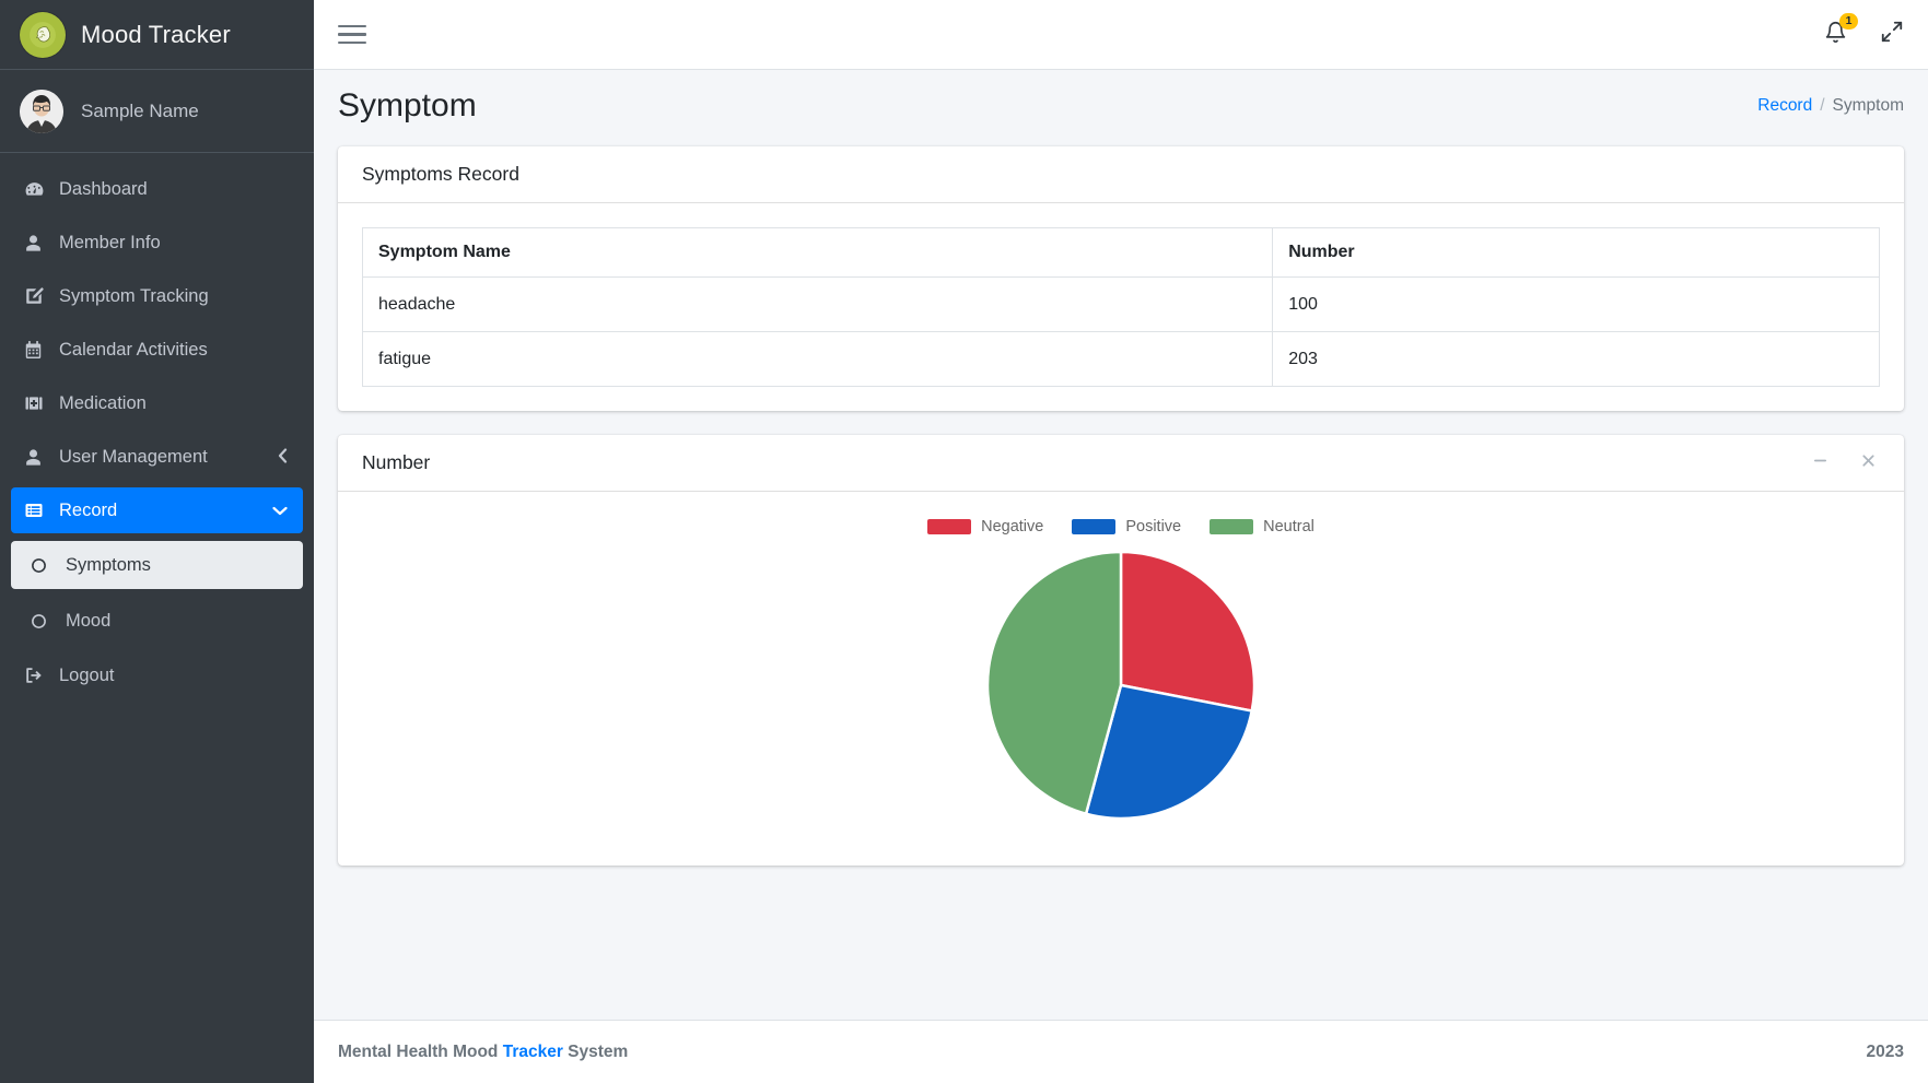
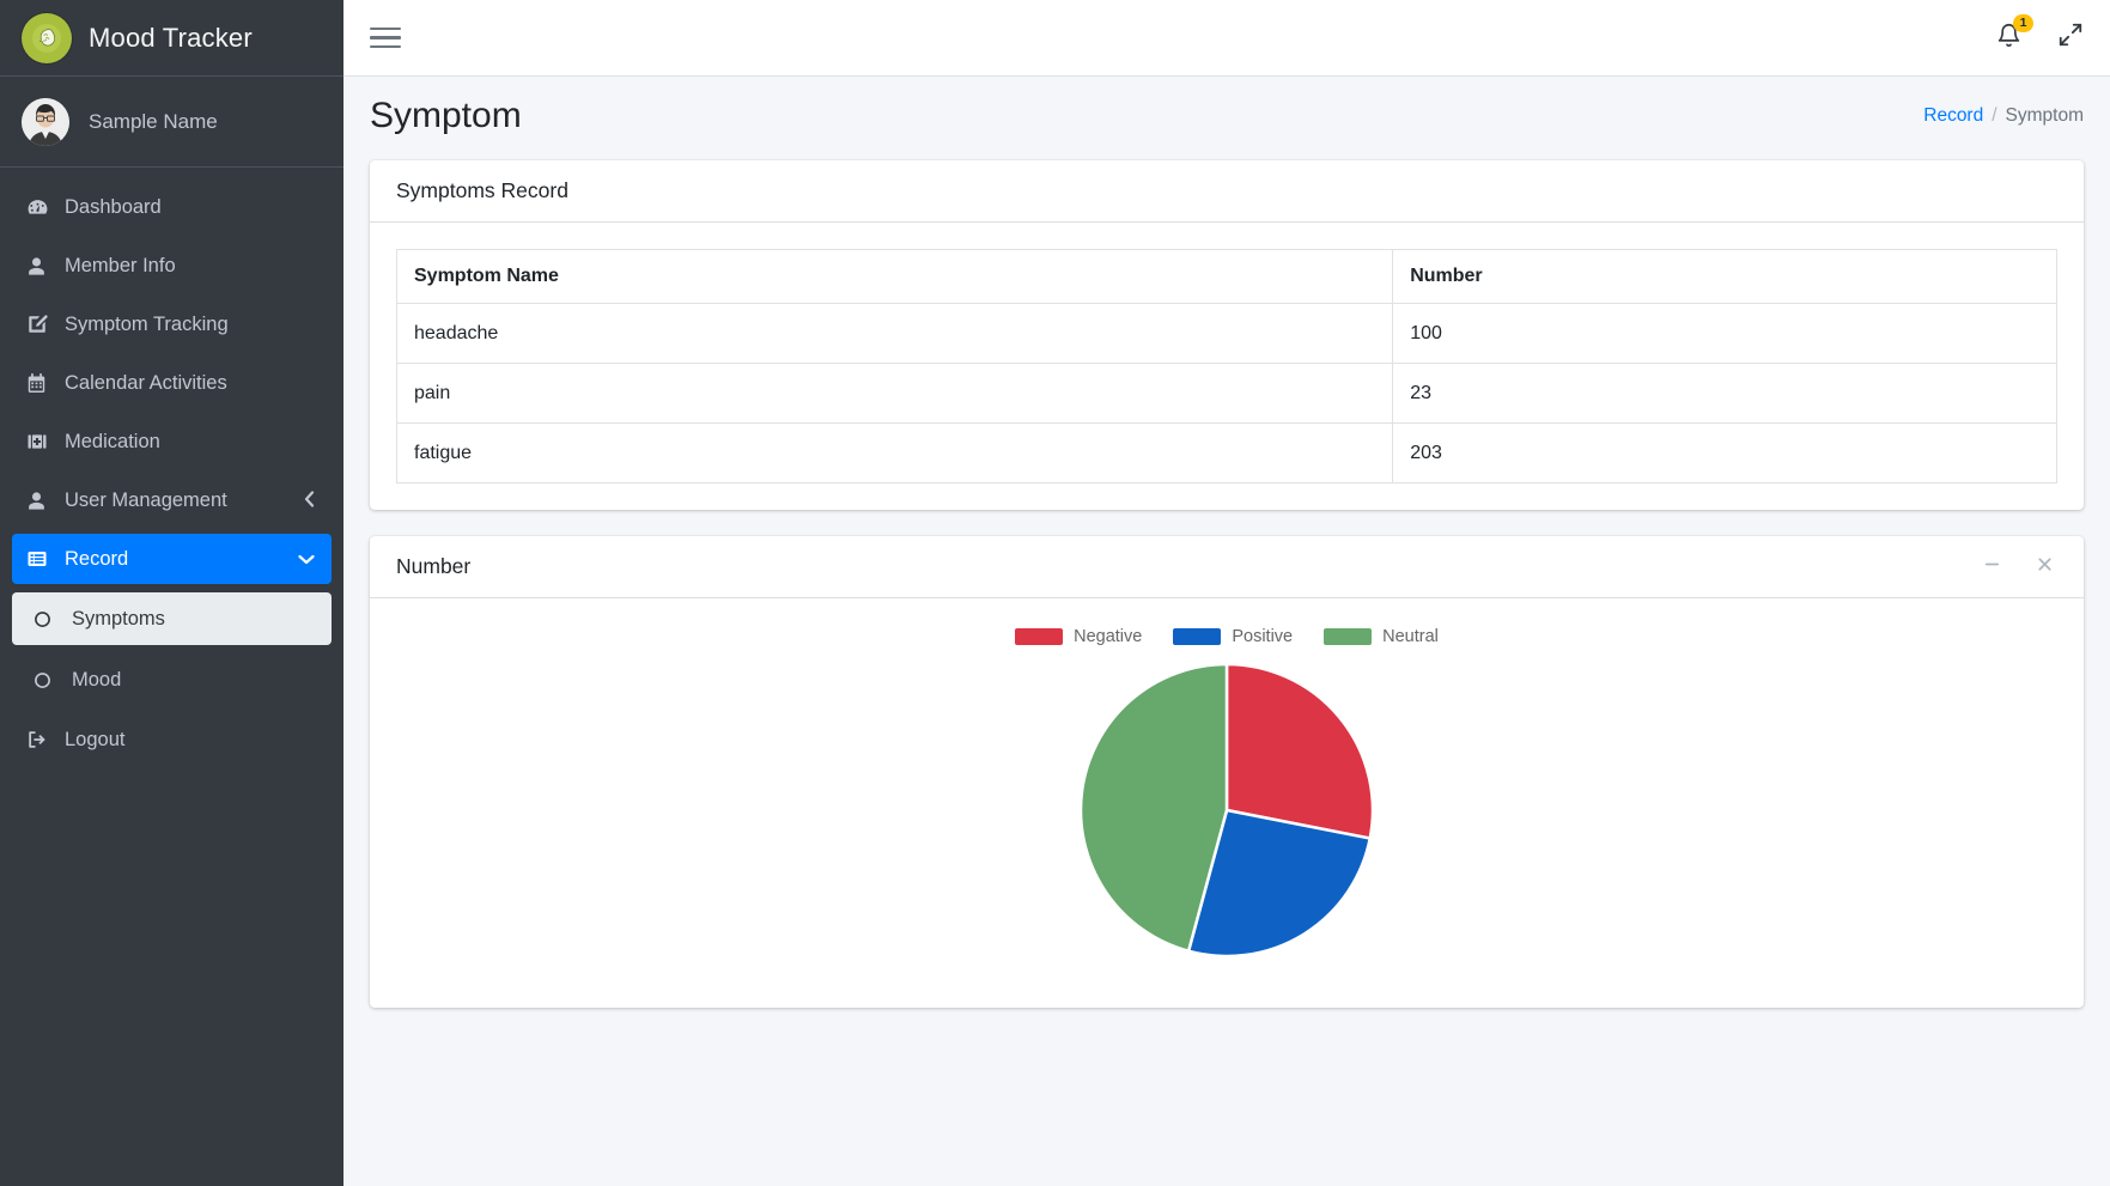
  Mood Tracker
  Sample Name
  Dashboard
  Member Info
  Symptom Tracking
  Calendar Activities
  Medication
  User Management
  Record
  Symptoms
  Mood
  Logout
  1
  Symptom
  Record
  /
  Symptom
  Symptoms Record
  Symptom Name	Number
  headache	100
+ pain	23
  fatigue	203
  Number
  Negative
  Positive
  Neutral
- Mental Health Mood Tracker System
- 2023
